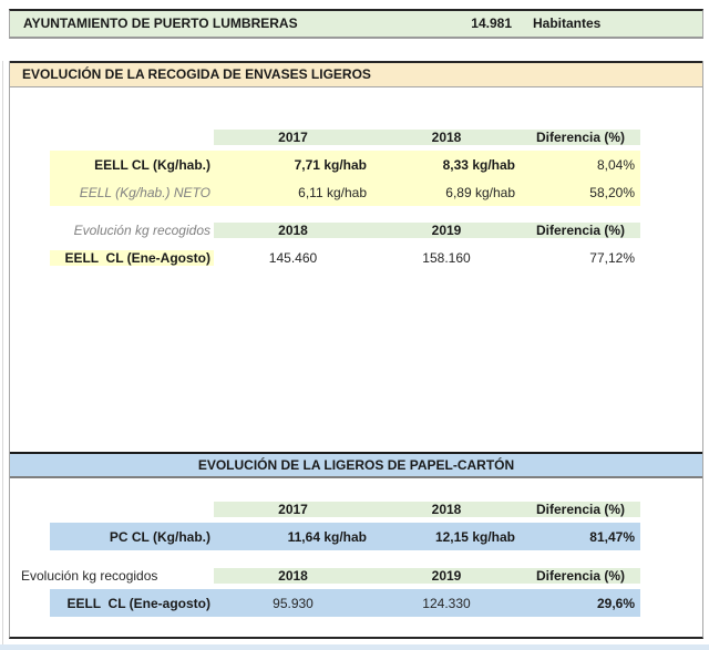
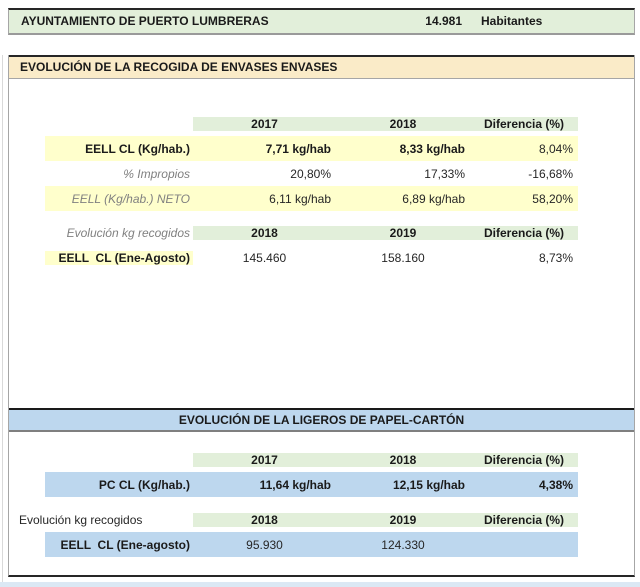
  AYUNTAMIENTO DE PUERTO LUMBRERAS
  14.981
  Habitantes
- EVOLUCIÓN DE LA RECOGIDA DE ENVASES LIGEROS
+ EVOLUCIÓN DE LA RECOGIDA DE ENVASES ENVASES
  2017
  2018
  Diferencia (%)
  EELL CL (Kg/hab.)
  7,71 kg/hab
  8,33 kg/hab
  8,04%
+ % Impropios
+ 20,80%
+ 17,33%
+ -16,68%
  EELL (Kg/hab.) NETO
  6,11 kg/hab
  6,89 kg/hab
  58,20%
  Evolución kg recogidos
  2018
  2019
  Diferencia (%)
  EELL CL (Ene-Agosto)
  145.460
  158.160
- 77,12%
+ 8,73%
  EVOLUCIÓN DE LA LIGEROS DE PAPEL-CARTÓN
  2017
  2018
  Diferencia (%)
  PC CL (Kg/hab.)
  11,64 kg/hab
  12,15 kg/hab
- 81,47%
+ 4,38%
  Evolución kg recogidos
  2018
  2019
  Diferencia (%)
  EELL CL (Ene-agosto)
  95.930
  124.330
- 29,6%
